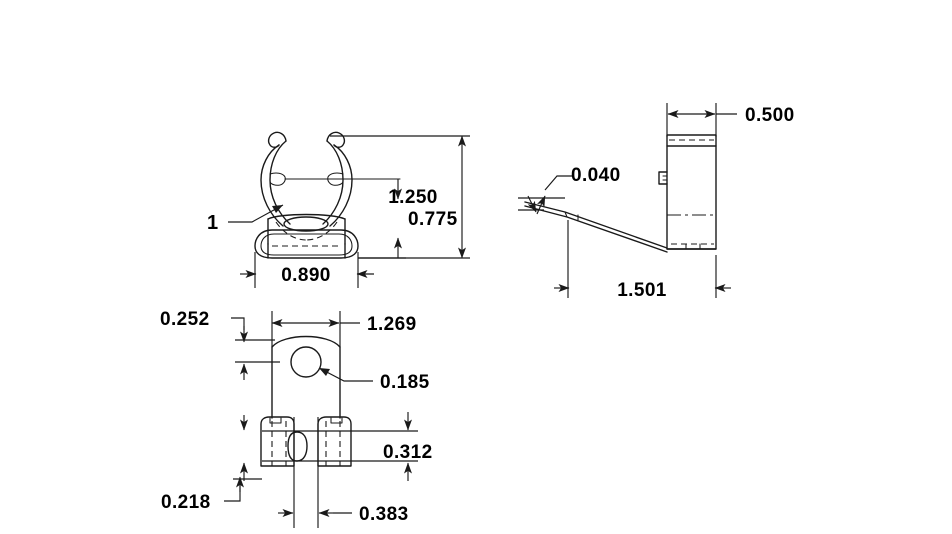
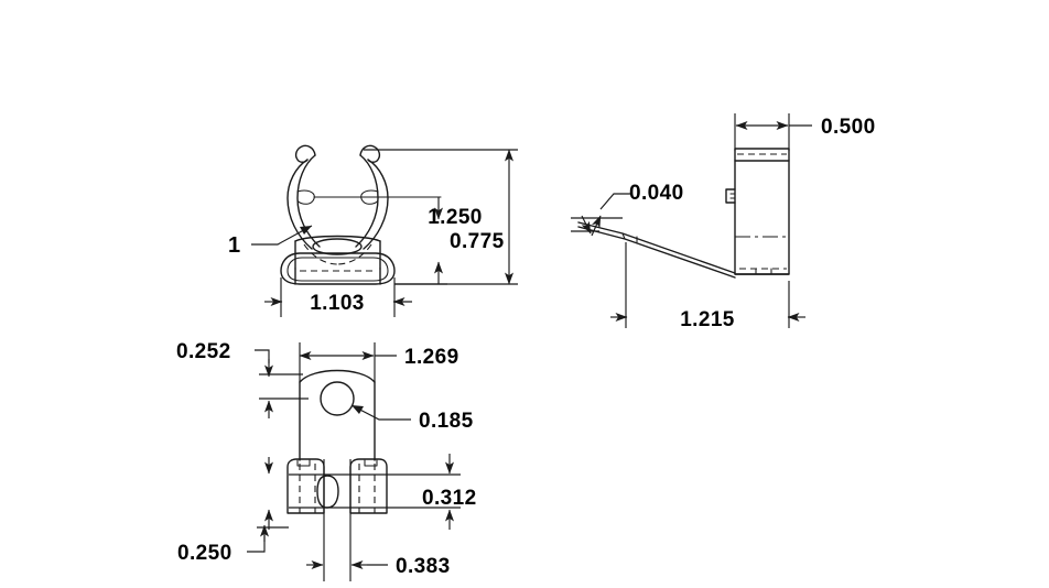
  1
  1.250
  0.775
- 0.890
+ 1.103
  0.500
  0.040
- 1.501
+ 1.215
  0.252
  1.269
  0.185
  0.312
- 0.218
+ 0.250
  0.383
